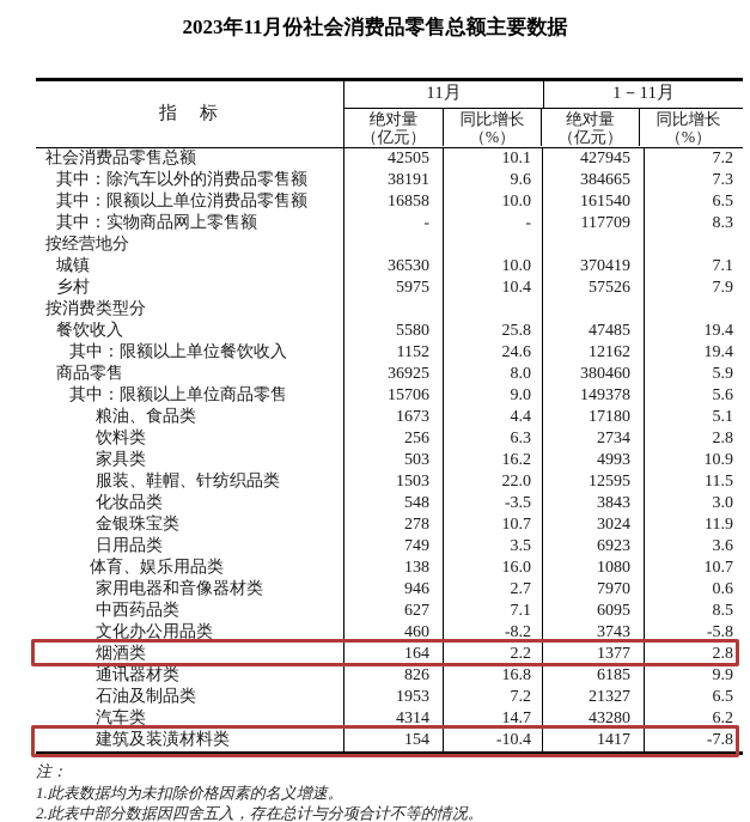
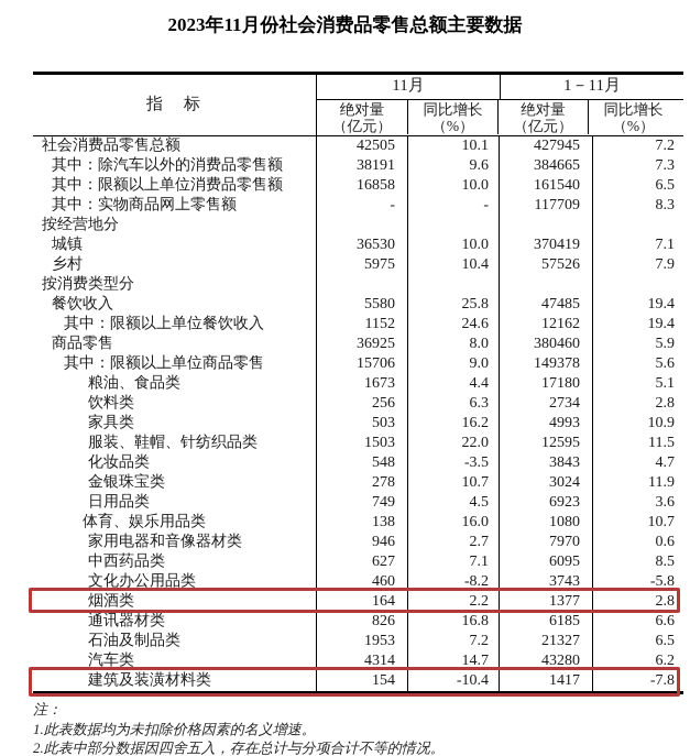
  2023年11月份社会消费品零售总额主要数据
  指 标
  11月
  1－11月
  绝对量
  （亿元）
  同比增长
  （%）
  绝对量
  （亿元）
  同比增长
  （%）
  社会消费品零售总额
  42505
  10.1
  427945
  7.2
  其中：除汽车以外的消费品零售额
  38191
  9.6
  384665
  7.3
  其中：限额以上单位消费品零售额
  16858
  10.0
  161540
  6.5
  其中：实物商品网上零售额
  -
  -
  117709
  8.3
  按经营地分
  城镇
  36530
  10.0
  370419
  7.1
  乡村
  5975
  10.4
  57526
  7.9
  按消费类型分
  餐饮收入
  5580
  25.8
  47485
  19.4
  其中：限额以上单位餐饮收入
  1152
  24.6
  12162
  19.4
  商品零售
  36925
  8.0
  380460
  5.9
  其中：限额以上单位商品零售
  15706
  9.0
  149378
  5.6
  粮油、食品类
  1673
  4.4
  17180
  5.1
  饮料类
  256
  6.3
  2734
  2.8
  家具类
  503
  16.2
  4993
  10.9
  服装、鞋帽、针纺织品类
  1503
  22.0
  12595
  11.5
  化妆品类
  548
  -3.5
  3843
- 3.0
+ 4.7
  金银珠宝类
  278
  10.7
  3024
  11.9
  日用品类
  749
- 3.5
+ 4.5
  6923
  3.6
  体育、娱乐用品类
  138
  16.0
  1080
  10.7
  家用电器和音像器材类
  946
  2.7
  7970
  0.6
  中西药品类
  627
  7.1
  6095
  8.5
  文化办公用品类
  460
  -8.2
  3743
  -5.8
  烟酒类
  164
  2.2
  1377
  2.8
  通讯器材类
  826
  16.8
  6185
- 9.9
+ 6.6
  石油及制品类
  1953
  7.2
  21327
  6.5
  汽车类
  4314
  14.7
  43280
  6.2
  建筑及装潢材料类
  154
  -10.4
  1417
  -7.8
  注：
  1.此表数据均为未扣除价格因素的名义增速。
  2.此表中部分数据因四舍五入，存在总计与分项合计不等的情况。
